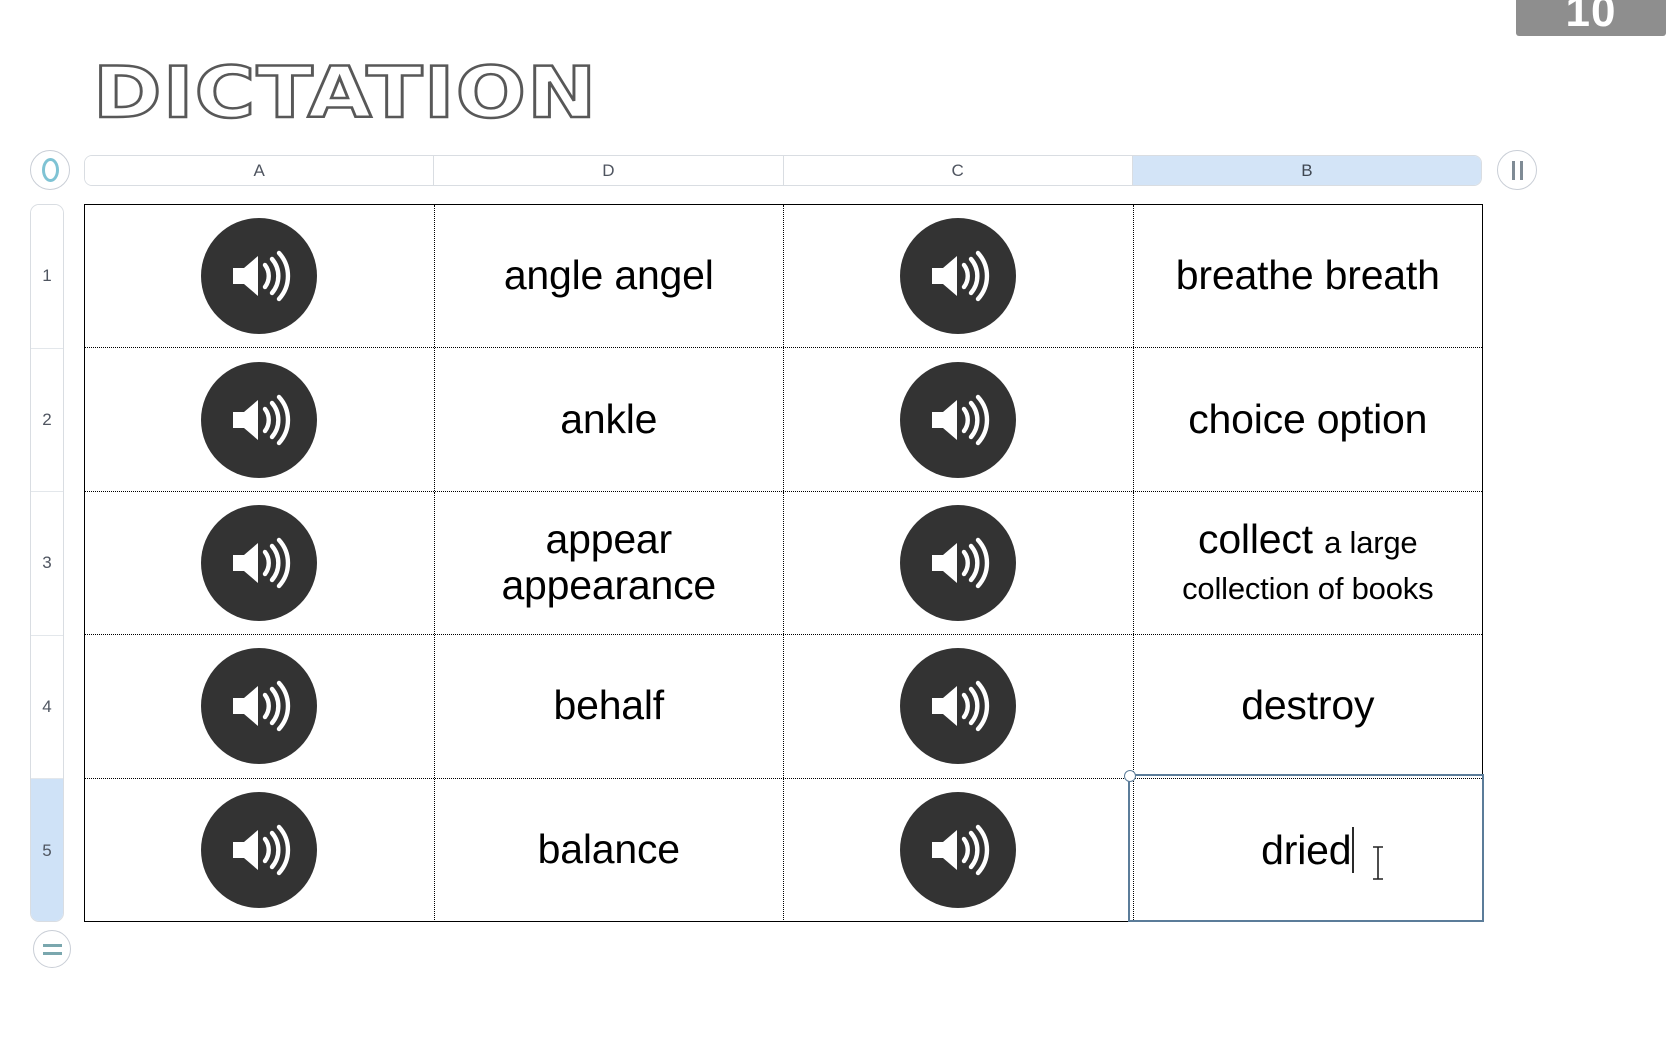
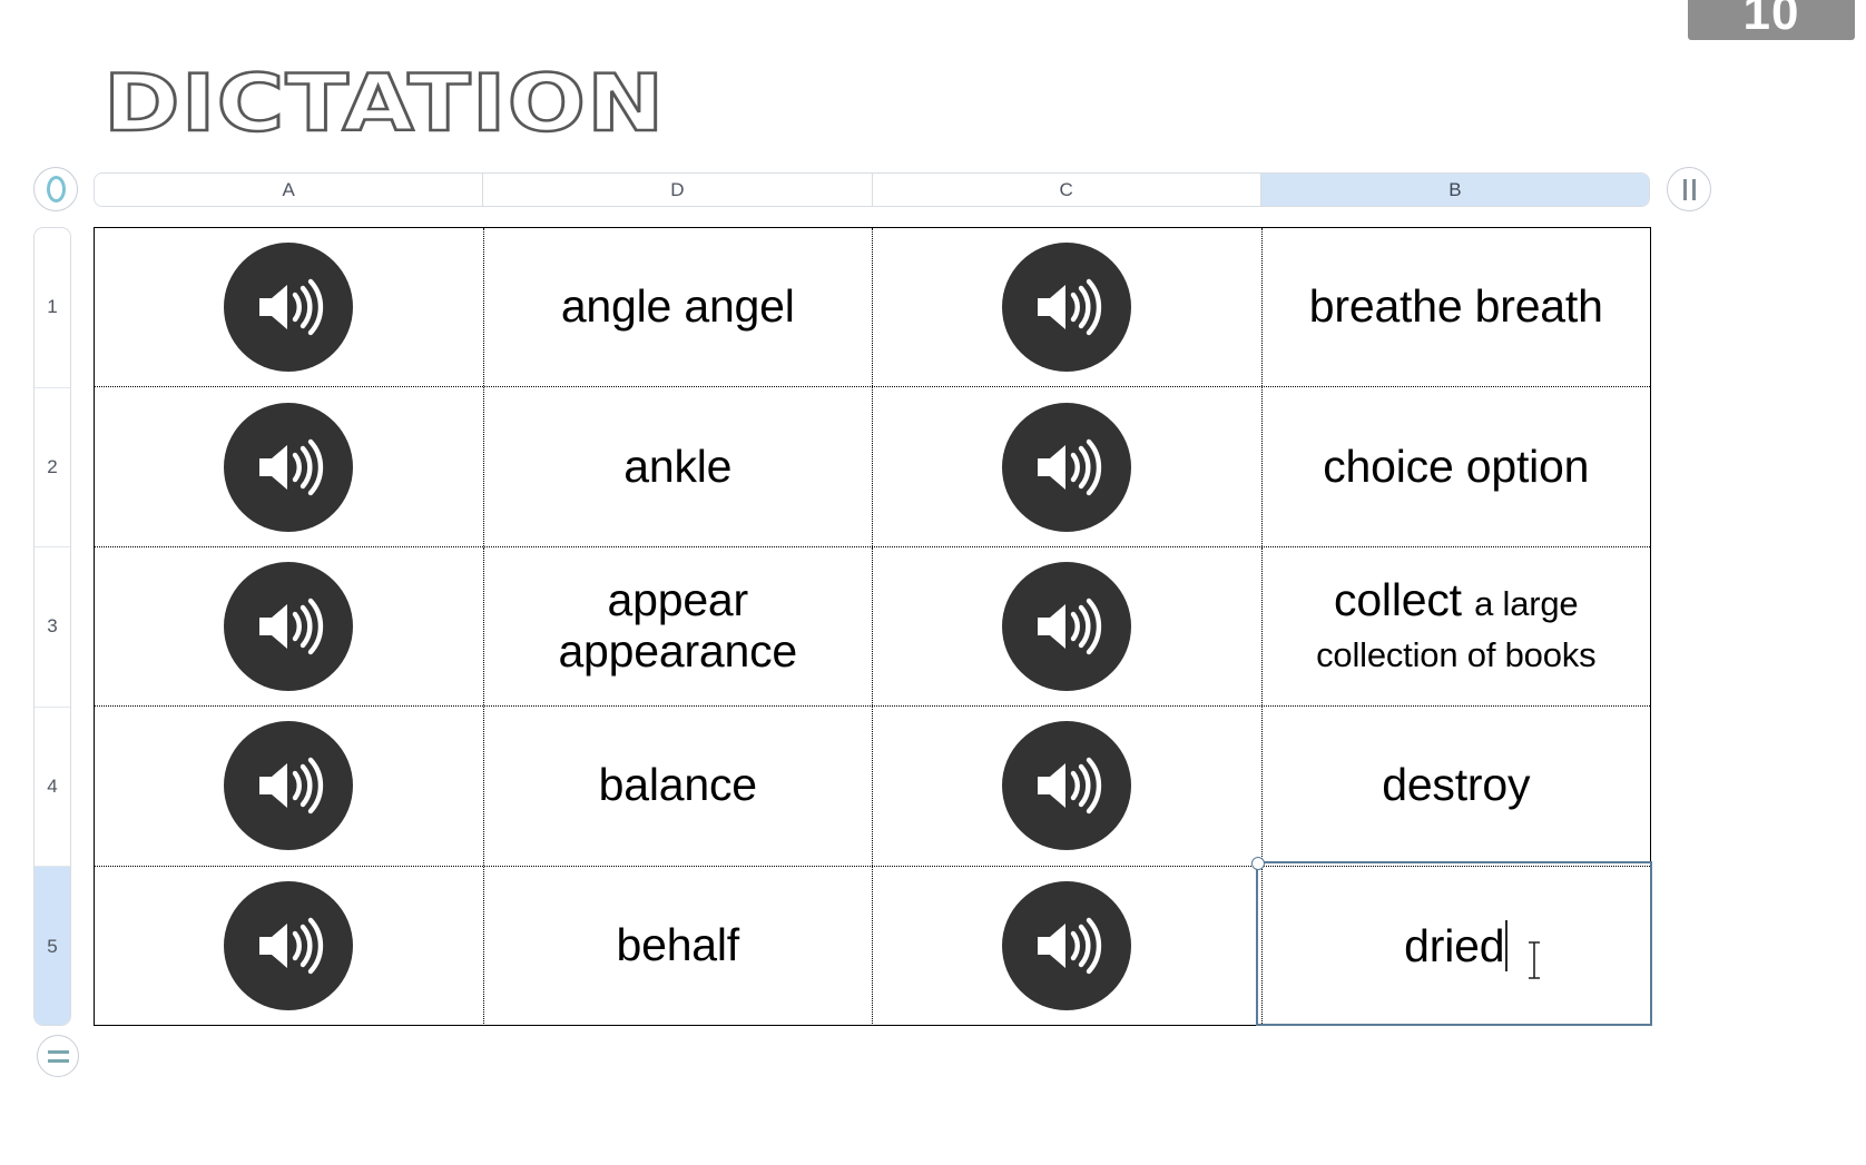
  10
  DICTATION
  A
  D
  C
  B
  1
  2
  3
  4
  5
  angle angel
  breathe breath
  ankle
  choice option
  appear appearance
  collect a large collection of books
- behalf
+ balance
  destroy
- balance
+ behalf
  dried
